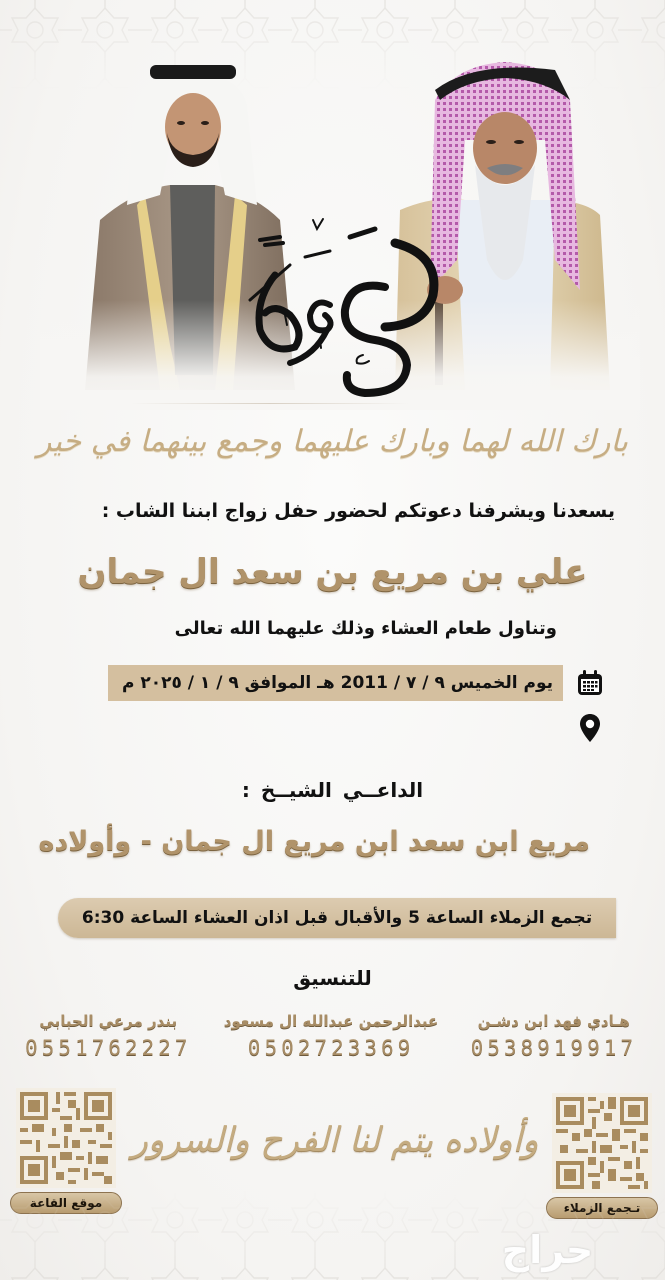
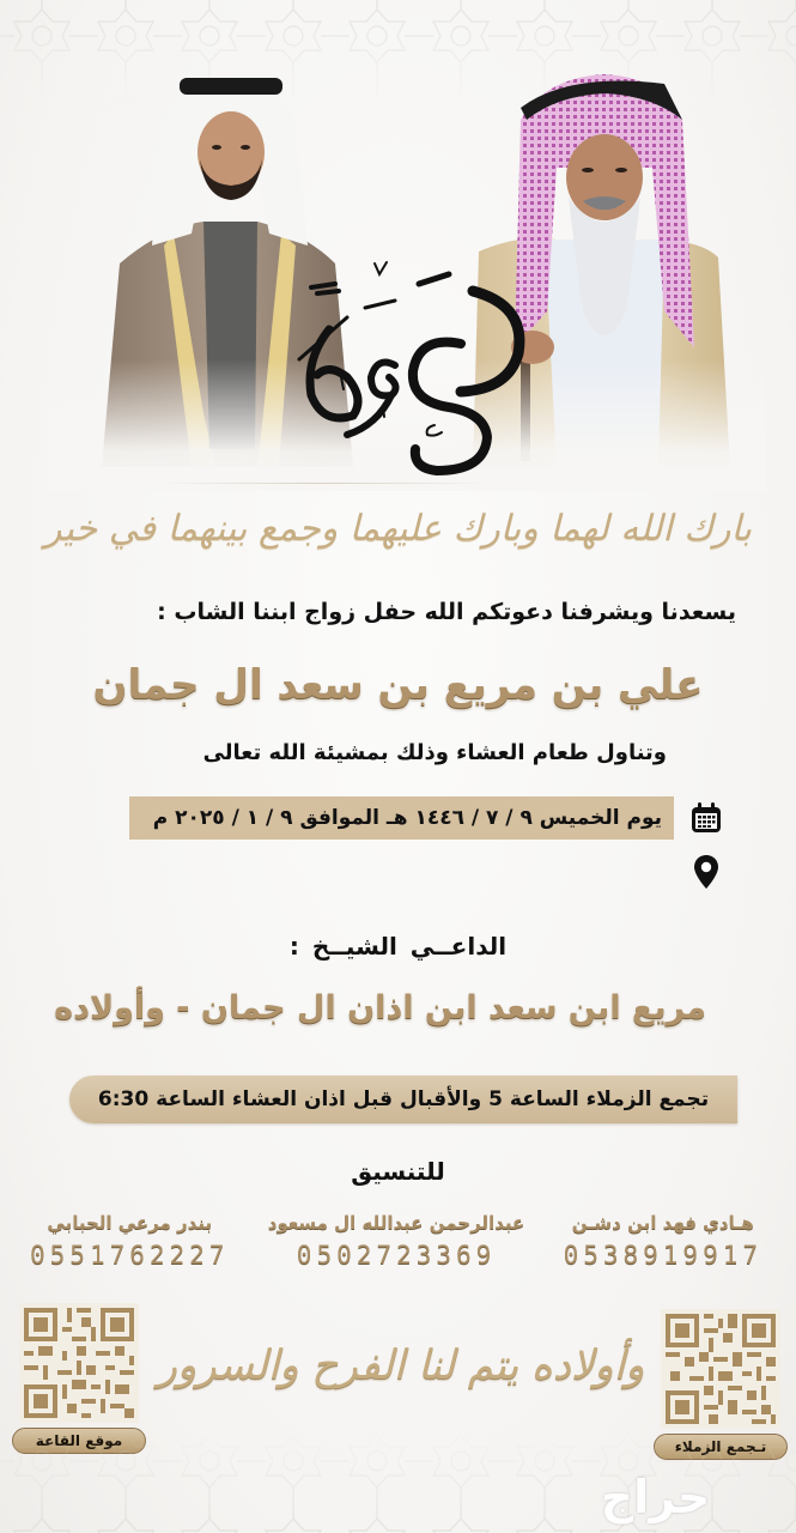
  بارك الله لهما وبارك عليهما وجمع بينهما في خير
- يسعدنا ويشرفنا دعوتكم لحضور حفل زواج ابننا الشاب :
+ يسعدنا ويشرفنا دعوتكم الله حفل زواج ابننا الشاب :
  علي بن مريع بن سعد ال جمان
- وتناول طعام العشاء وذلك عليهما الله تعالى
+ وتناول طعام العشاء وذلك بمشيئة الله تعالى
- يوم الخميس ٩ / ٧ / 2011 هـ الموافق ٩ / ١ / ٢٠٢٥ م
+ يوم الخميس ٩ / ٧ / ١٤٤٦ هـ الموافق ٩ / ١ / ٢٠٢٥ م
  الداعــي الشيــخ :
- مريع ابن سعد ابن مريع ال جمان - وأولاده
+ مريع ابن سعد ابن اذان ال جمان - وأولاده
  تجمع الزملاء الساعة 5 والأقبال قبل اذان العشاء الساعة 6:30
  للتنسيق
  هـادي فهد ابن دشـن
  0538919917
  عبدالرحمن عبدالله ال مسعود
  0502723369
  بندر مرعي الحبابي
  0551762227
  تـجمع الزملاء
  موقع القاعة
  وأولاده يتم لنا الفرح والسرور
  حراج
